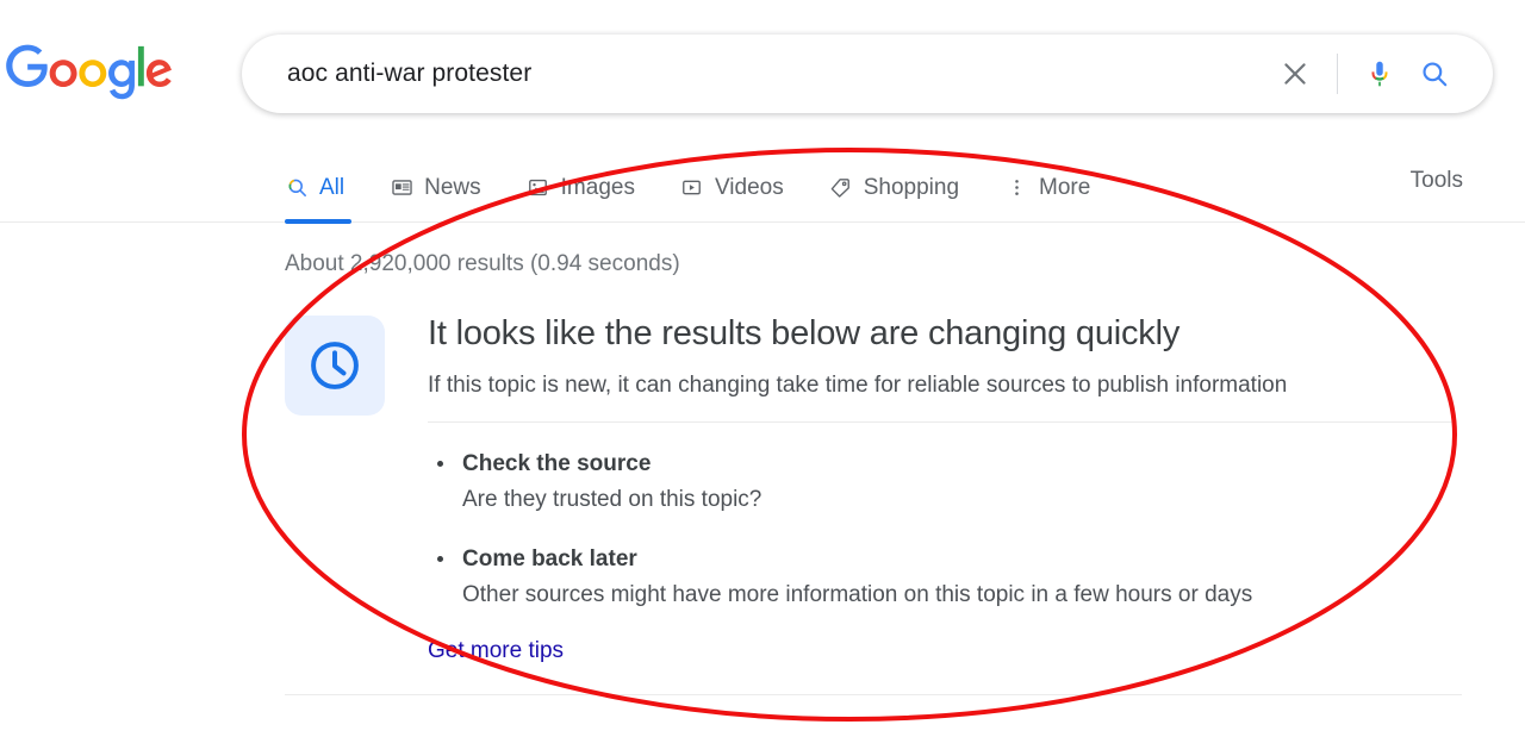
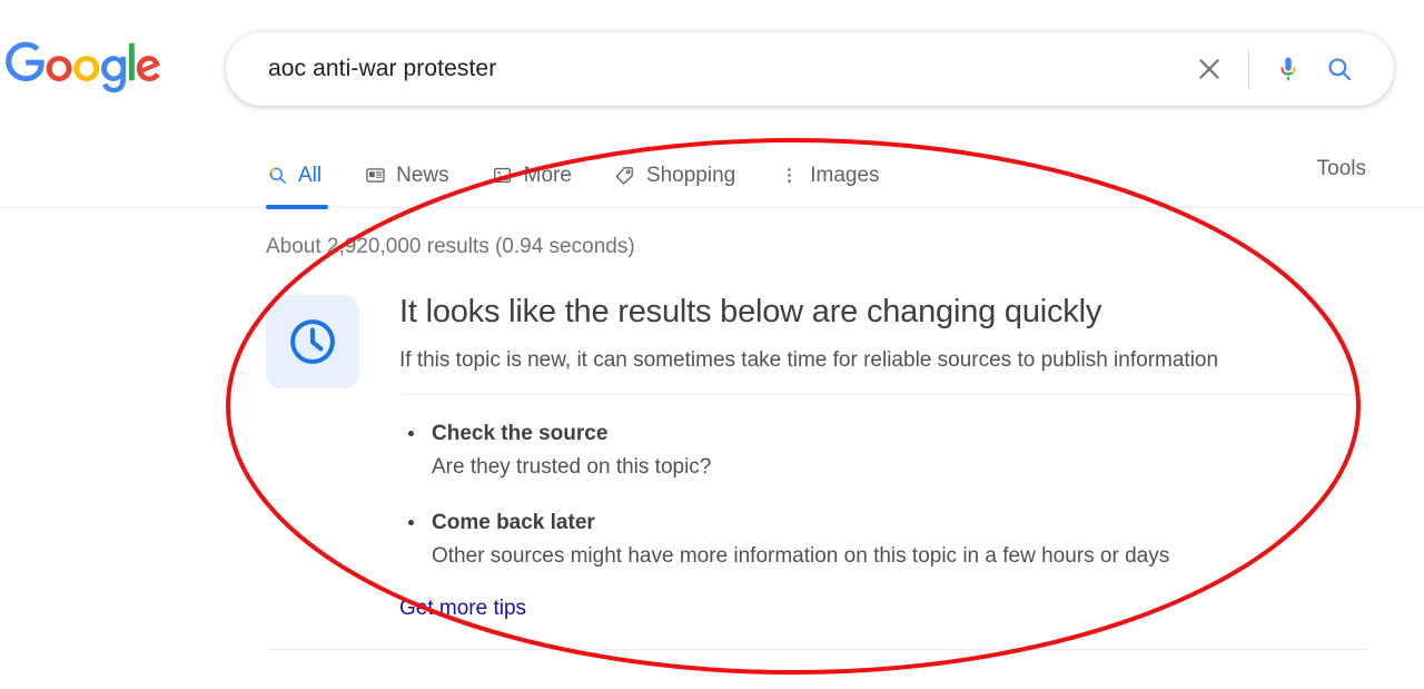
  aoc anti-war protester
  All
  News
- Images
+ More
- Videos
  Shopping
- More
+ Images
  Tools
  About 2920,000 results (0.94 seconds)
  It looks like the results below are changing quickly
- If this topic is new, it can changing take time for reliable sources to publish information
+ If this topic is new, it can sometimes take time for reliable sources to publish information
  Check the source
  Are they trusted on this topic?
  Come back later
  Other sources might have more information on this topic in a few hours or days
  G more tips
